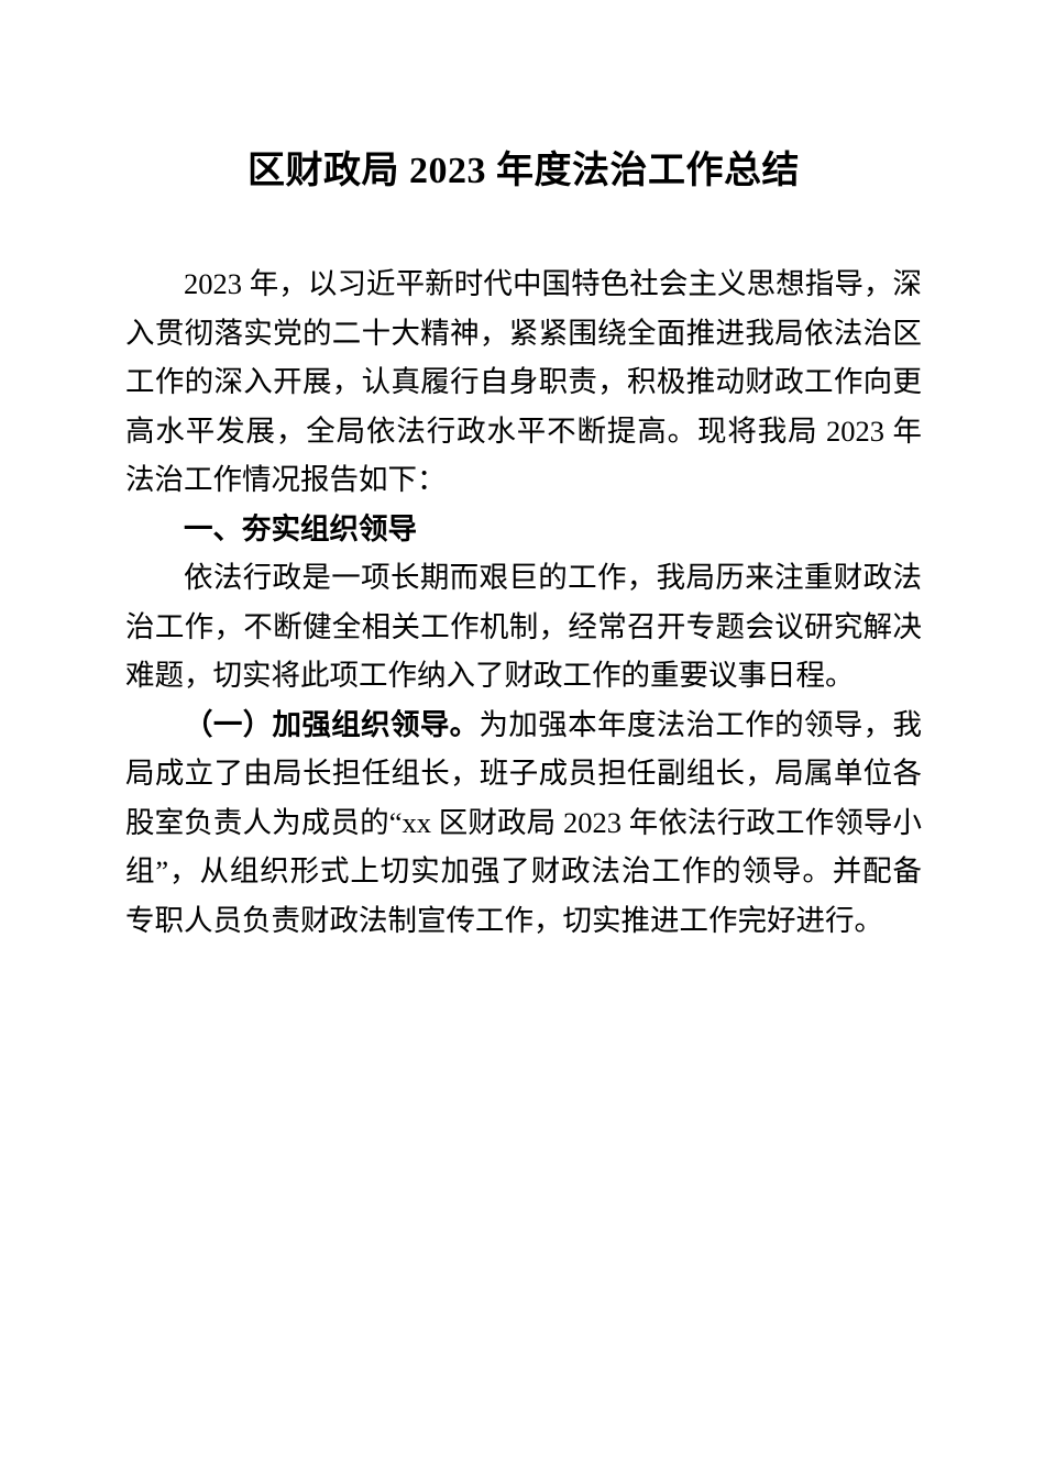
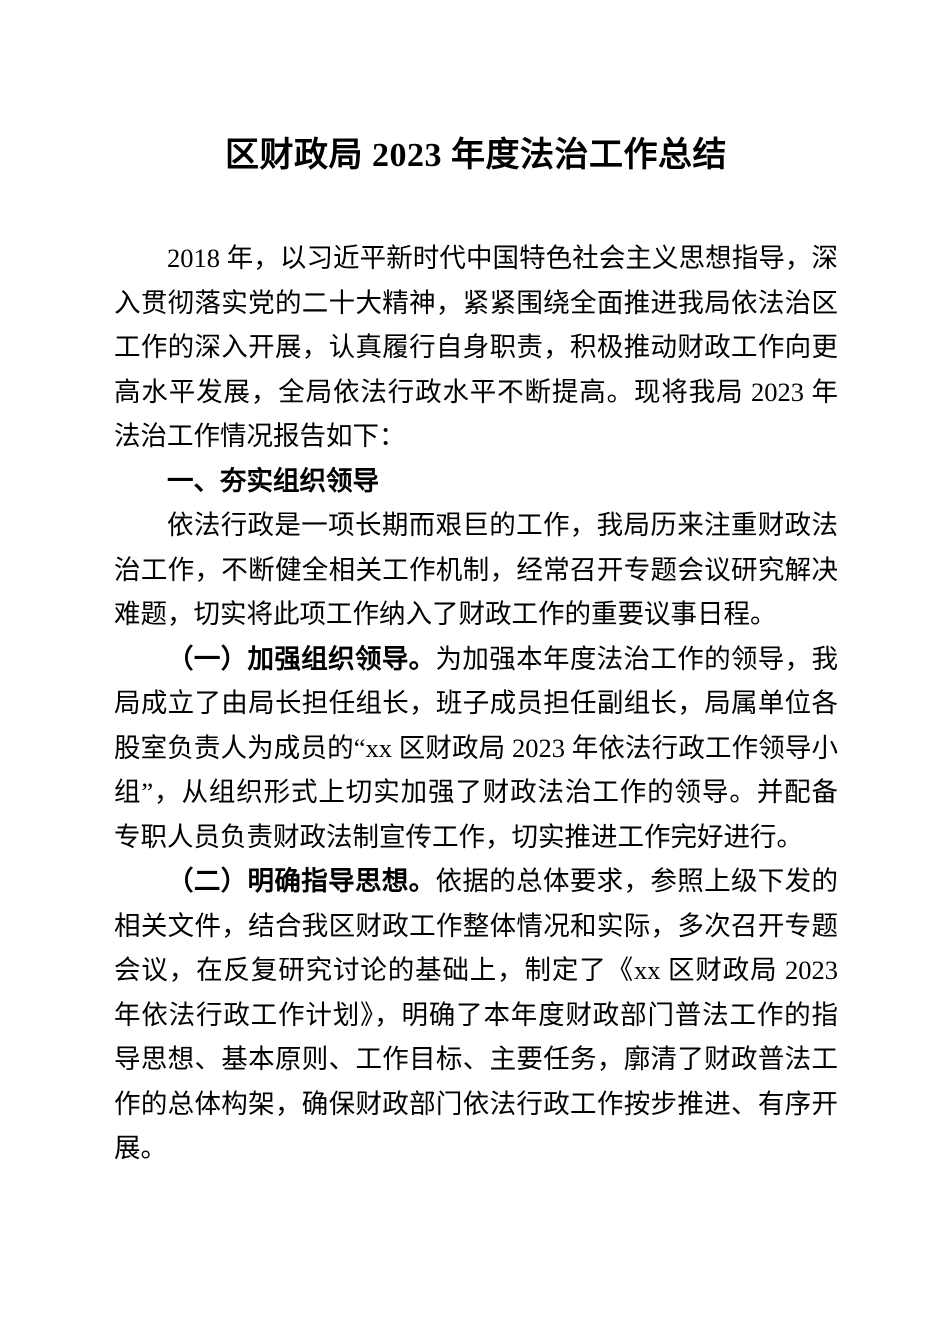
  区财政局 2023 年度法治工作总结
- 2023 年，以习近平新时代中国特色社会主义思想指导，深入贯彻落实党的二十大精神，紧紧围绕全面推进我局依法治区工作的深入开展，认真履行自身职责，积极推动财政工作向更高水平发展，全局依法行政水平不断提高。现将我局 2023 年法治工作情况报告如下：
+ 2018 年，以习近平新时代中国特色社会主义思想指导，深入贯彻落实党的二十大精神，紧紧围绕全面推进我局依法治区工作的深入开展，认真履行自身职责，积极推动财政工作向更高水平发展，全局依法行政水平不断提高。现将我局 2023 年法治工作情况报告如下：
  一、夯实组织领导
  依法行政是一项长期而艰巨的工作，我局历来注重财政法治工作，不断健全相关工作机制，经常召开专题会议研究解决难题，切实将此项工作纳入了财政工作的重要议事日程。
  （一）加强组织领导。为加强本年度法治工作的领导，我局成立了由局长担任组长，班子成员担任副组长，局属单位各股室负责人为成员的“xx 区财政局 2023 年依法行政工作领导小组”，从组织形式上切实加强了财政法治工作的领导。并配备专职人员负责财政法制宣传工作，切实推进工作完好进行。
+ （二）明确指导思想。依据的总体要求，参照上级下发的相关文件，结合我区财政工作整体情况和实际，多次召开专题会议，在反复研究讨论的基础上，制定了《xx 区财政局 2023 年依法行政工作计划》，明确了本年度财政部门普法工作的指导思想、基本原则、工作目标、主要任务，廓清了财政普法工作的总体构架，确保财政部门依法行政工作按步推进、有序开展。
